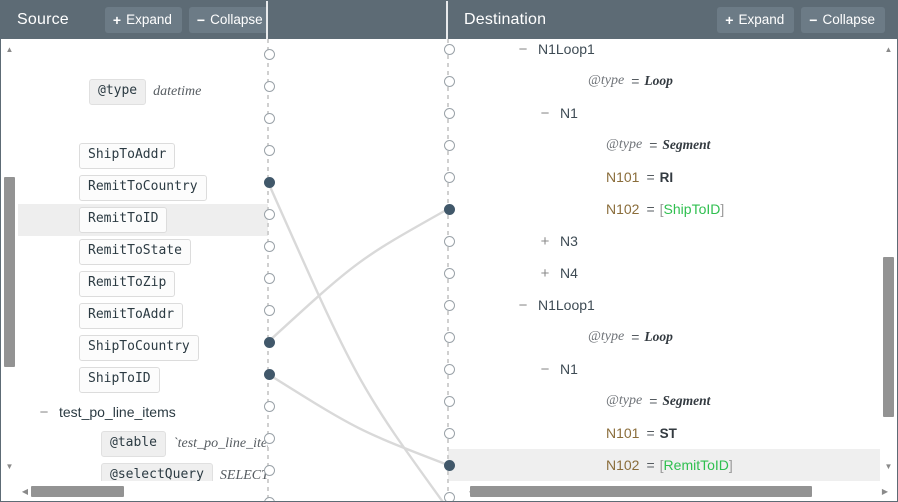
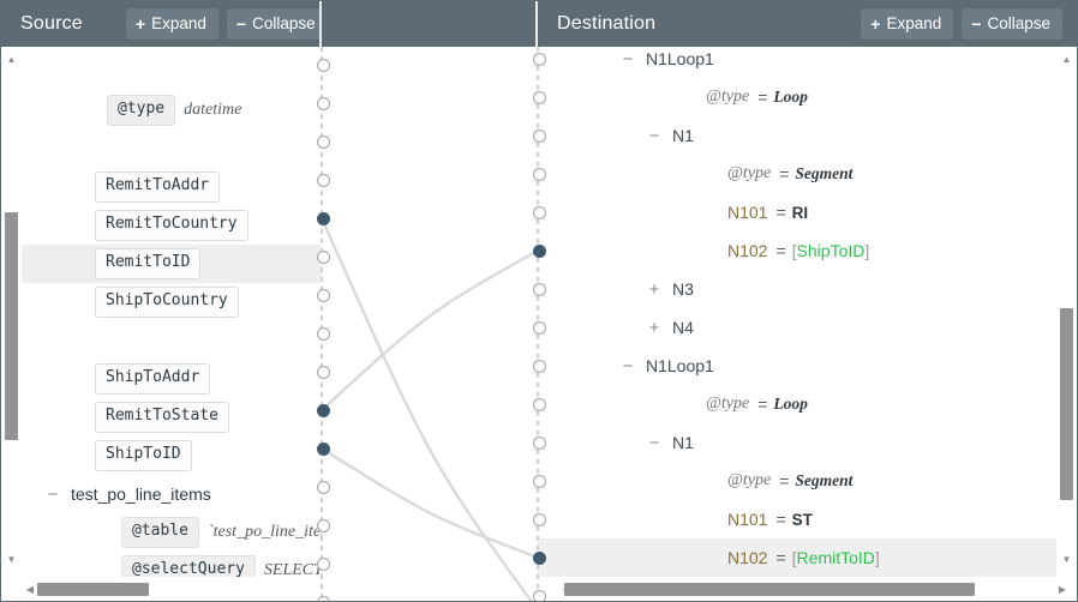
  Source
  +
  Expand
  −
  Collapse
  Destination
  +
  Expand
  −
  Collapse
  @type
  datetime
- ShipToAddr
+ RemitToAddr
  RemitToCountry
  RemitToID
- RemitToState
+ ShipToCountry
- RemitToZip
- RemitToAddr
+ ShipToAddr
- ShipToCountry
+ RemitToState
  ShipToID
  −
  test_po_line_items
  @table
  `test_po_line_ite
  @selectQuery
  SELECT
  ▲
  ▼
  ◀
  −
  N1Loop1
  @type
  =
  Loop
  −
  N1
  @type
  =
  Segment
  N101
  =
  RI
  N102
  =
  [ShipToID]
  +
  N3
  +
  N4
  −
  N1Loop1
  @type
  =
  Loop
  −
  N1
  @type
  =
  Segment
  N101
  =
  ST
  N102
  =
  [RemitToID]
  ▲
  ▼
  ▶
